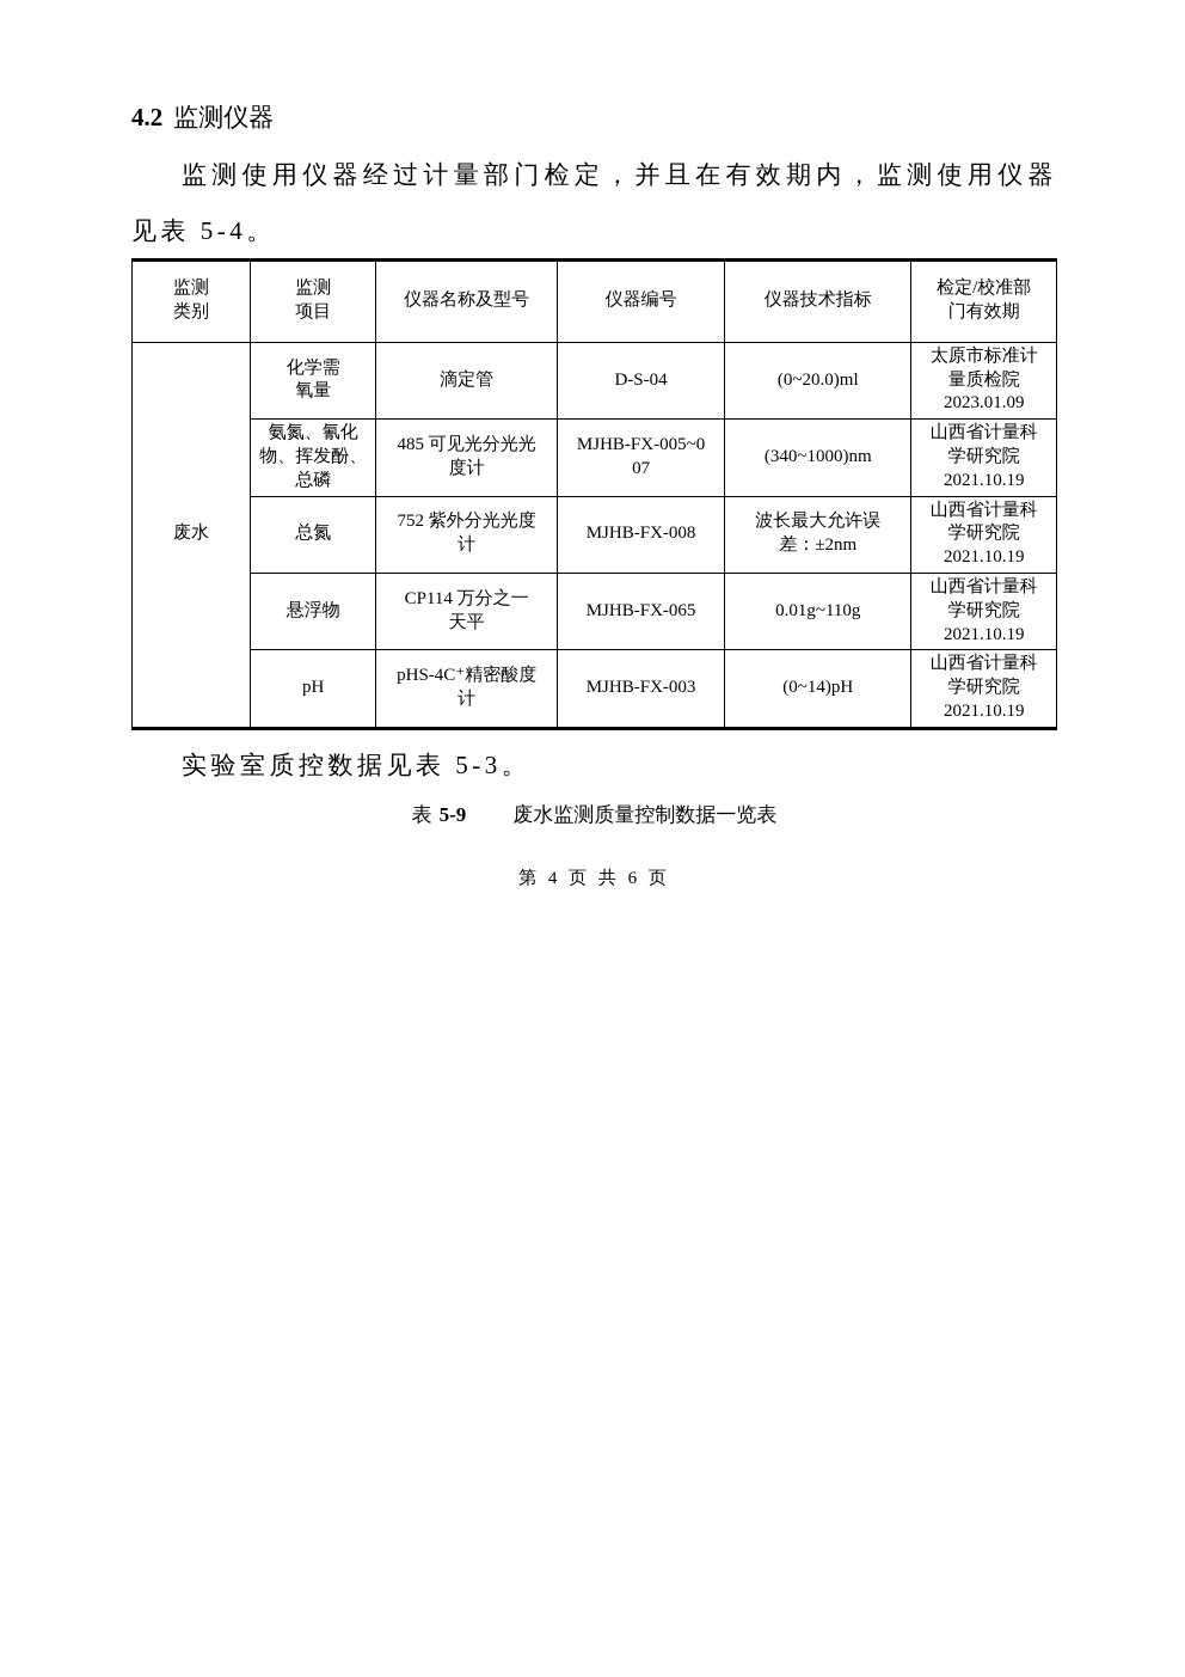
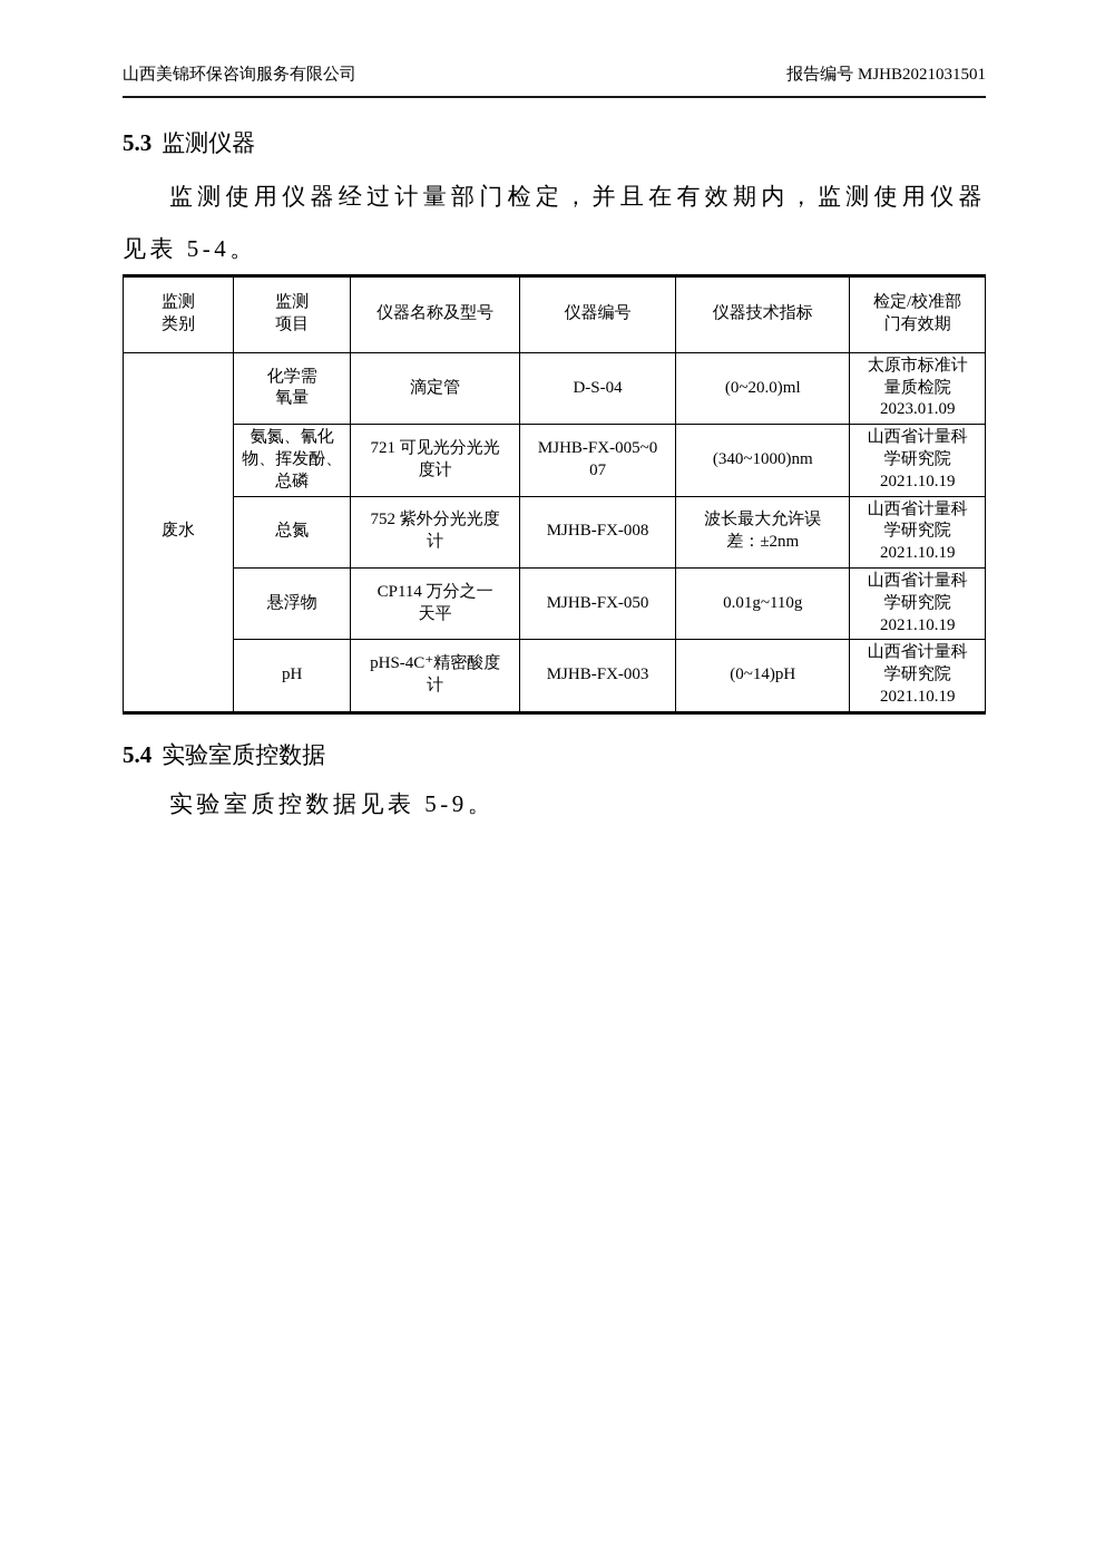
+ 山西美锦环保咨询服务有限公司
+ 报告编号 MJHB2021031501
- 4.2 监测仪器
+ 5.3 监测仪器
  监测使用仪器经过计量部门检定，并且在有效期内，监测使用仪器见表 5-4。
  监测 类别	监测 项目	仪器名称及型号	仪器编号	仪器技术指标	检定/校准部 门有效期
  废水	化学需 氧量	滴定管	D-S-04	(0~20.0)ml	太原市标准计 量质检院 2023.01.09
- 氨氮、氰化 物、挥发酚、 总磷	485 可见光分光光 度计	MJHB-FX-005~0 07	(340~1000)nm	山西省计量科 学研究院 2021.10.19
+ 氨氮、氰化 物、挥发酚、 总磷	721 可见光分光光 度计	MJHB-FX-005~0 07	(340~1000)nm	山西省计量科 学研究院 2021.10.19
  总氮	752 紫外分光光度 计	MJHB-FX-008	波长最大允许误 差：±2nm	山西省计量科 学研究院 2021.10.19
- 悬浮物	CP114 万分之一 天平	MJHB-FX-065	0.01g~110g	山西省计量科 学研究院 2021.10.19
+ 悬浮物	CP114 万分之一 天平	MJHB-FX-050	0.01g~110g	山西省计量科 学研究院 2021.10.19
  pH	pHS-4C⁺精密酸度 计	MJHB-FX-003	(0~14)pH	山西省计量科 学研究院 2021.10.19
+ 5.4 实验室质控数据
- 实验室质控数据见表 5-3。
+ 实验室质控数据见表 5-9。
- 表 5-9 废水监测质量控制数据一览表
- 第 4 页 共 6 页
